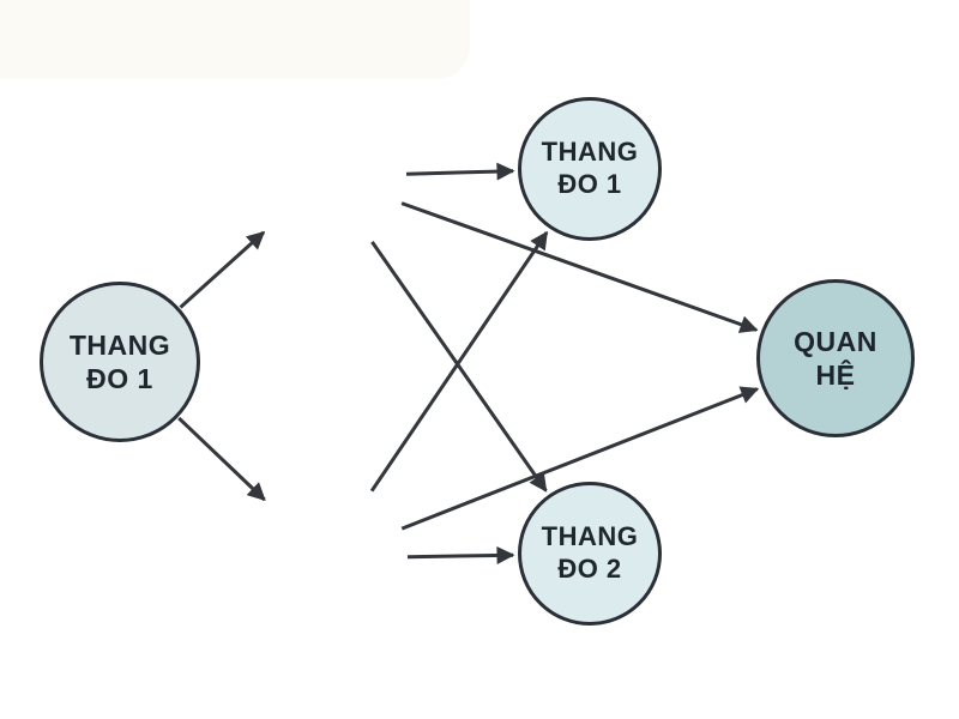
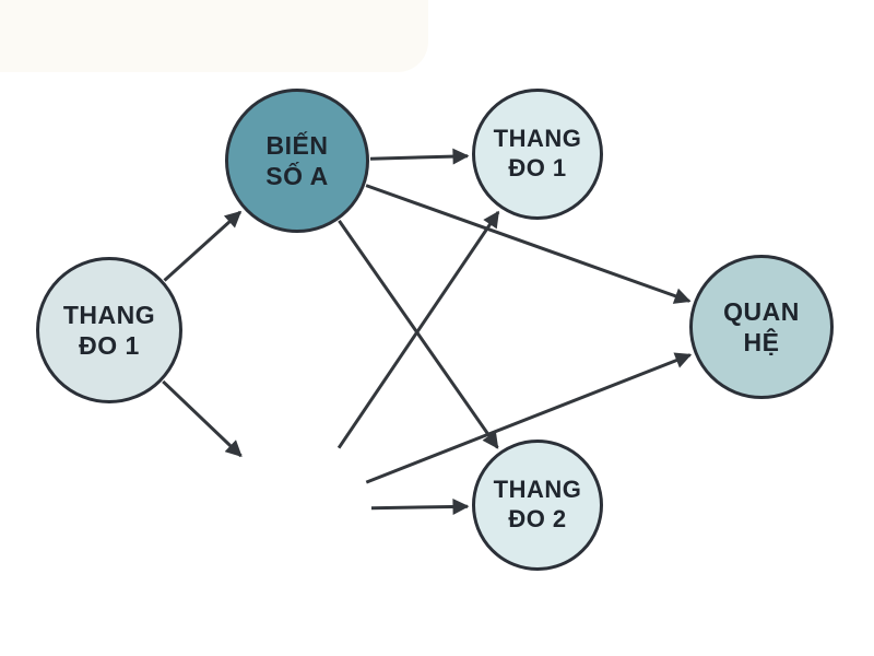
+ BIẾN
+ SỐ A
  THANG
  ĐO 1
  THANG
  ĐO 1
  QUAN
  HỆ
  THANG
  ĐO 2
